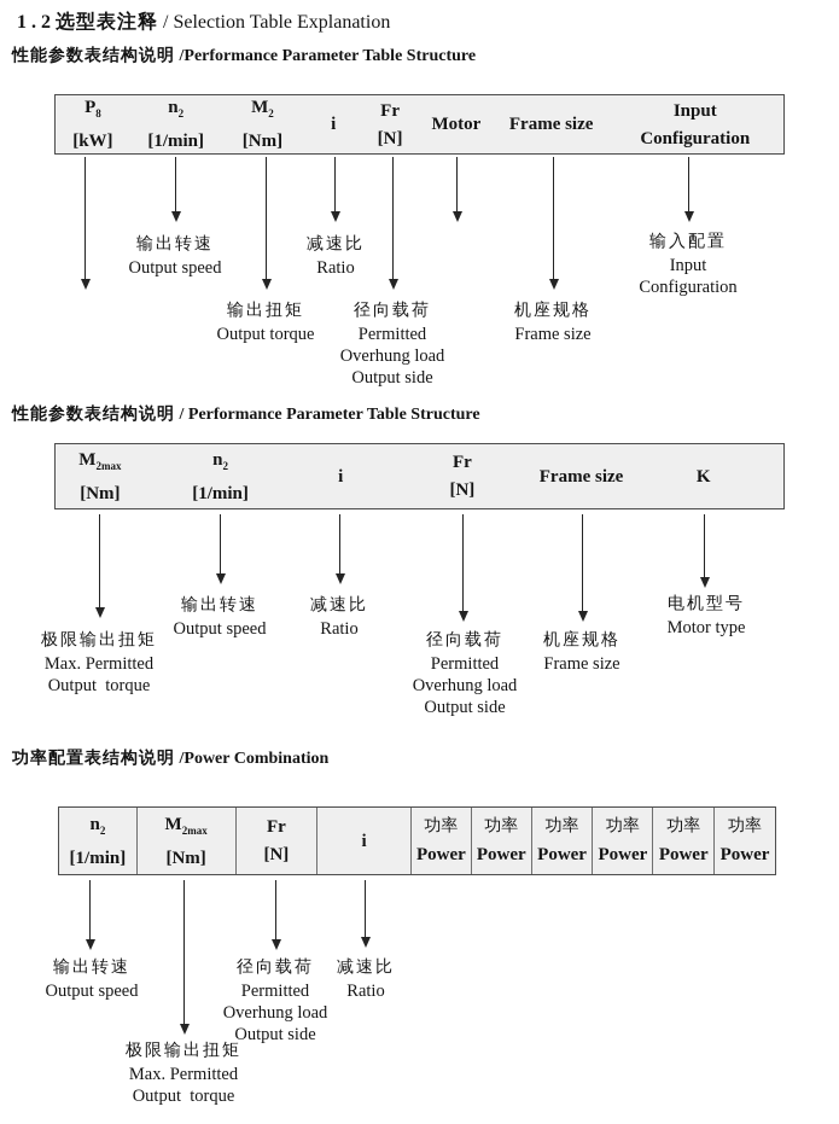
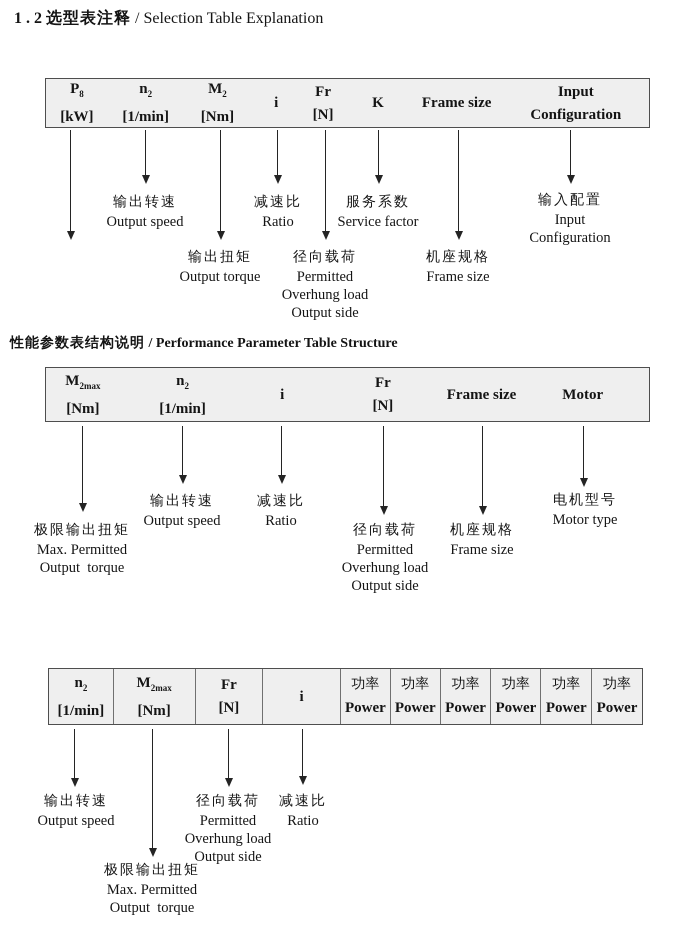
  1 . 2 选型表注释 / Selection Table Explanation
- 性能参数表结构说明 /Performance Parameter Table Structure
  P8
  [kW]
  n2
  [1/min]
  M2
  [Nm]
  i
  Fr
  [N]
- Motor
+ K
  Frame size
  Input
  Configuration
  输出转速
  Output speed
  减速比
  Ratio
+ 服务系数
+ Service factor
  输入配置
  Input
  Configuration
  输出扭矩
  Output torque
  径向载荷
  Permitted
  Overhung load
  Output side
  机座规格
  Frame size
  性能参数表结构说明 / Performance Parameter Table Structure
  M2max
  [Nm]
  n2
  [1/min]
  i
  Fr
  [N]
  Frame size
- K
+ Motor
  极限输出扭矩
  Max. Permitted
  Output torque
  输出转速
  Output speed
  减速比
  Ratio
  径向载荷
  Permitted
  Overhung load
  Output side
  机座规格
  Frame size
  电机型号
  Motor type
- 功率配置表结构说明 /Power Combination
  n2
  [1/min]
  M2max
  [Nm]
  Fr
  [N]
  i
  功率
  Power
  功率
  Power
  功率
  Power
  功率
  Power
  功率
  Power
  功率
  Power
  输出转速
  Output speed
  极限输出扭矩
  Max. Permitted
  Output torque
  径向载荷
  Permitted
  Overhung load
  Output side
  减速比
  Ratio
